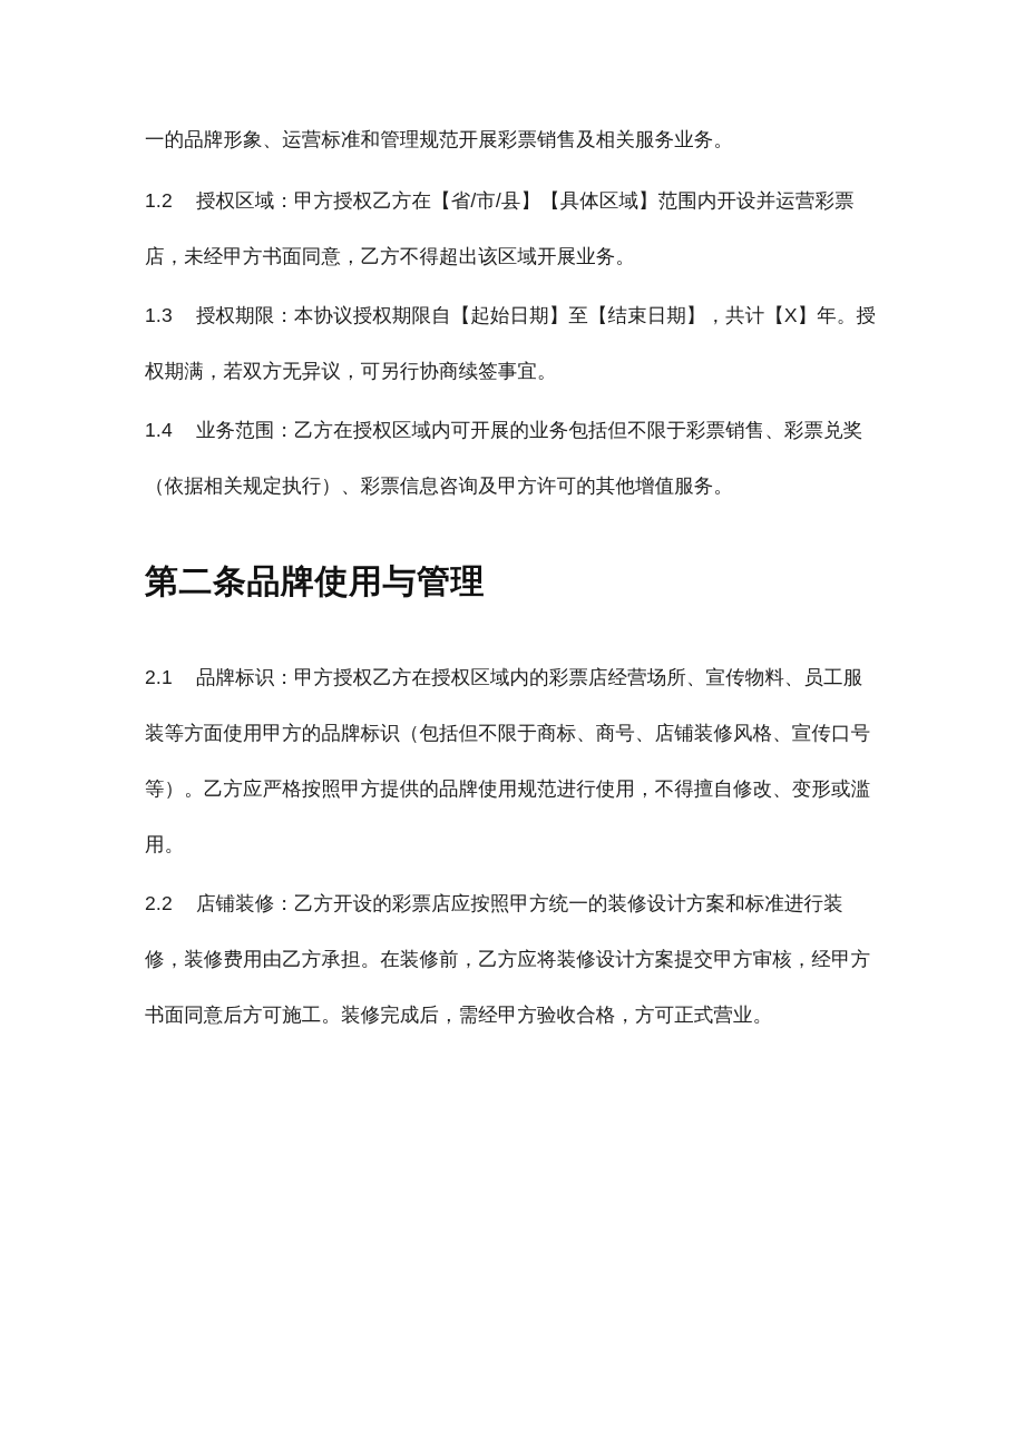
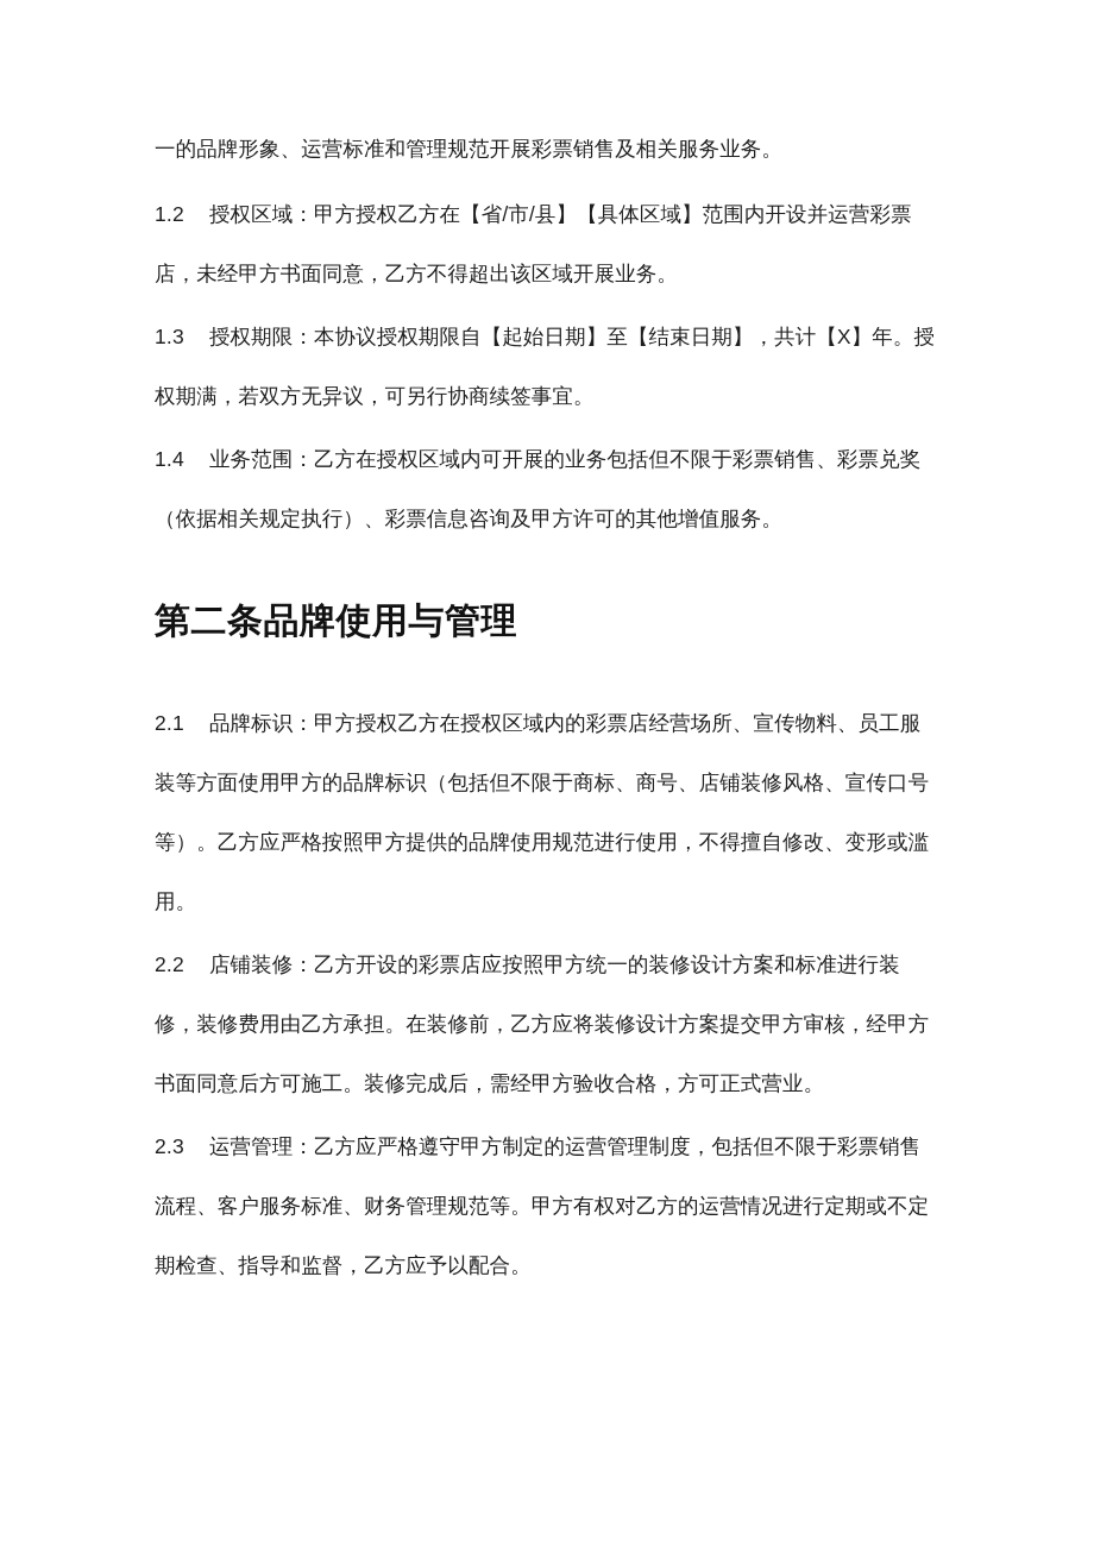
  一的品牌形象、运营标准和管理规范开展彩票销售及相关服务业务。
  1.2 授权区域：甲方授权乙方在【省/市/县】【具体区域】范围内开设并运营彩票店，未经甲方书面同意，乙方不得超出该区域开展业务。
  1.3 授权期限：本协议授权期限自【起始日期】至【结束日期】，共计【X】年。授权期满，若双方无异议，可另行协商续签事宜。
  1.4 业务范围：乙方在授权区域内可开展的业务包括但不限于彩票销售、彩票兑奖（依据相关规定执行）、彩票信息咨询及甲方许可的其他增值服务。
  第二条品牌使用与管理
  2.1 品牌标识：甲方授权乙方在授权区域内的彩票店经营场所、宣传物料、员工服装等方面使用甲方的品牌标识（包括但不限于商标、商号、店铺装修风格、宣传口号等）。乙方应严格按照甲方提供的品牌使用规范进行使用，不得擅自修改、变形或滥用。
  2.2 店铺装修：乙方开设的彩票店应按照甲方统一的装修设计方案和标准进行装修，装修费用由乙方承担。在装修前，乙方应将装修设计方案提交甲方审核，经甲方书面同意后方可施工。装修完成后，需经甲方验收合格，方可正式营业。
+ 2.3 运营管理：乙方应严格遵守甲方制定的运营管理制度，包括但不限于彩票销售流程、客户服务标准、财务管理规范等。甲方有权对乙方的运营情况进行定期或不定期检查、指导和监督，乙方应予以配合。
